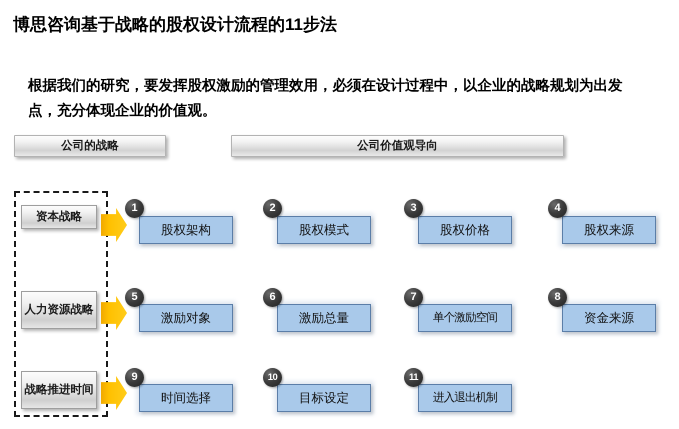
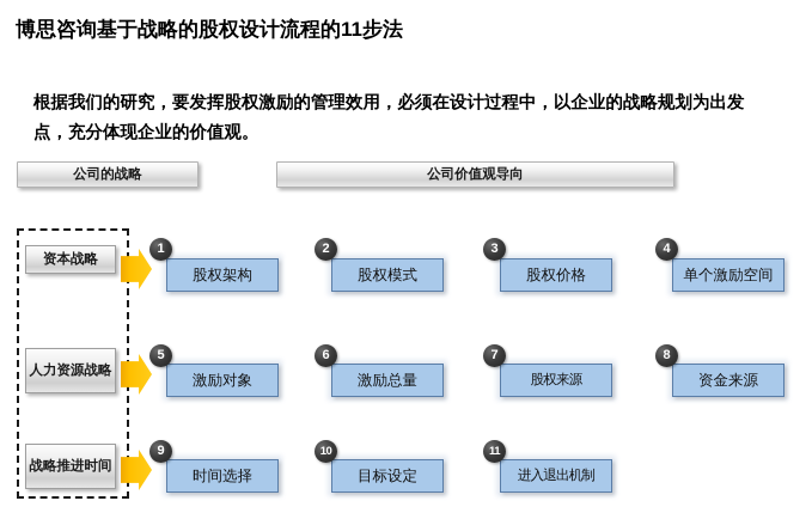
  博思咨询基于战略的股权设计流程的11步法
  根据我们的研究，要发挥股权激励的管理效用，必须在设计过程中，以企业的战略规划为出发点，充分体现企业的价值观。
  公司的战略
  公司价值观导向
  资本战略
  人力资源战略
  战略推进时间
  股权架构
  1
  股权模式
  2
  股权价格
  3
- 股权来源
+ 单个激励空间
  4
  激励对象
  5
  激励总量
  6
- 单个激励空间
+ 股权来源
  7
  资金来源
  8
  时间选择
  9
  目标设定
  10
  进入退出机制
  11
